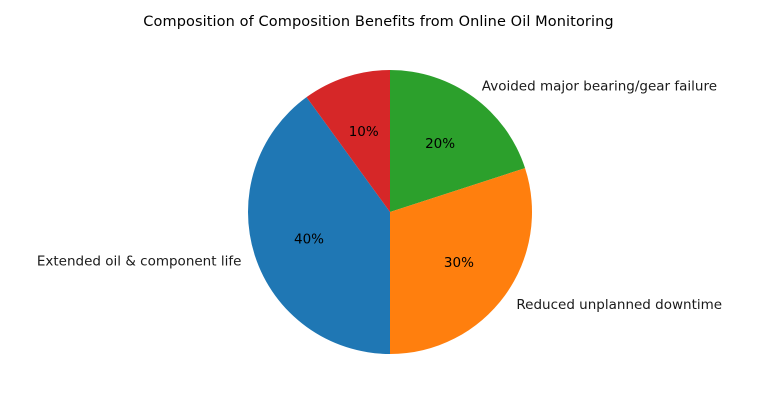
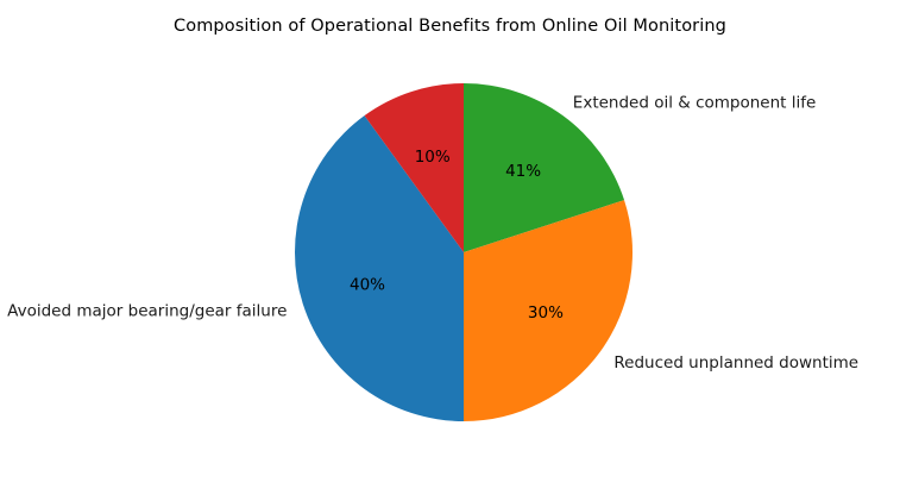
- Composition of Composition Benefits from Online Oil Monitoring
+ Composition of Operational Benefits from Online Oil Monitoring
- 20%
+ 41%
  30%
  40%
  10%
- Avoided major bearing/gear failure
+ Extended oil & component life
  Reduced unplanned downtime
- Extended oil & component life
+ Avoided major bearing/gear failure
